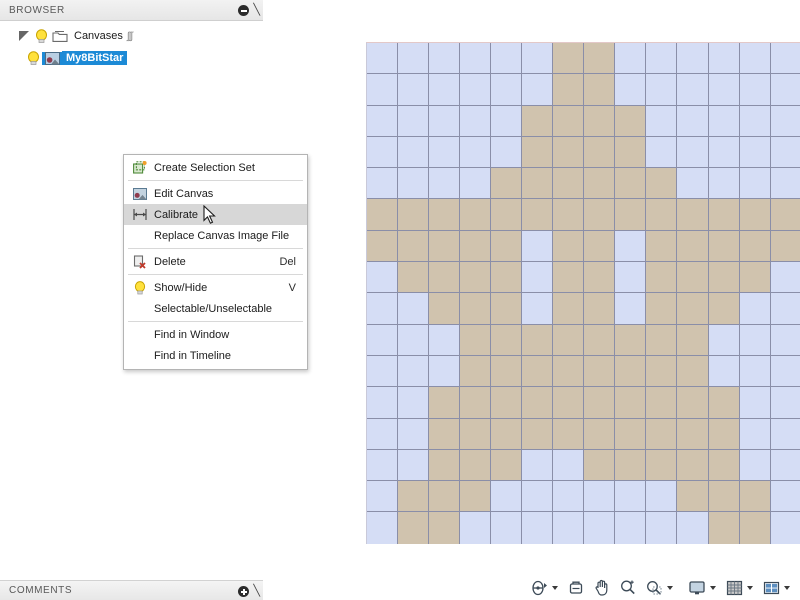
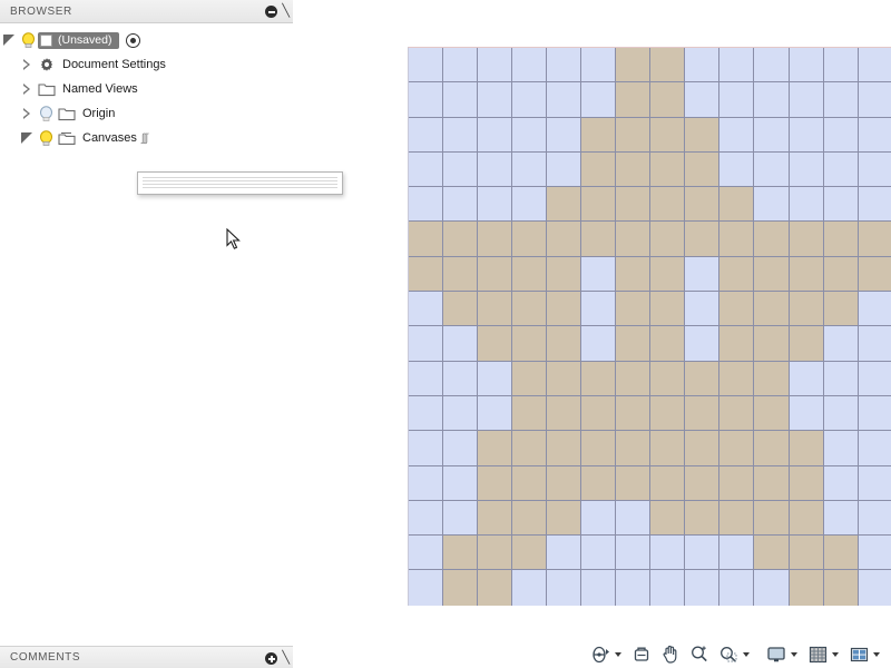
  BROWSER
  ╲
+ (Unsaved)
+ Document Settings
+ Named Views
+ Origin
  Canvases
  ∫∫∫
- My8BitStar
- Create Selection Set
- Edit Canvas
- Calibrate
- Replace Canvas Image File
- Delete
- Del
- Show/Hide
- V
- Selectable/Unselectable
- Find in Window
- Find in Timeline
  COMMENTS
  ╲
